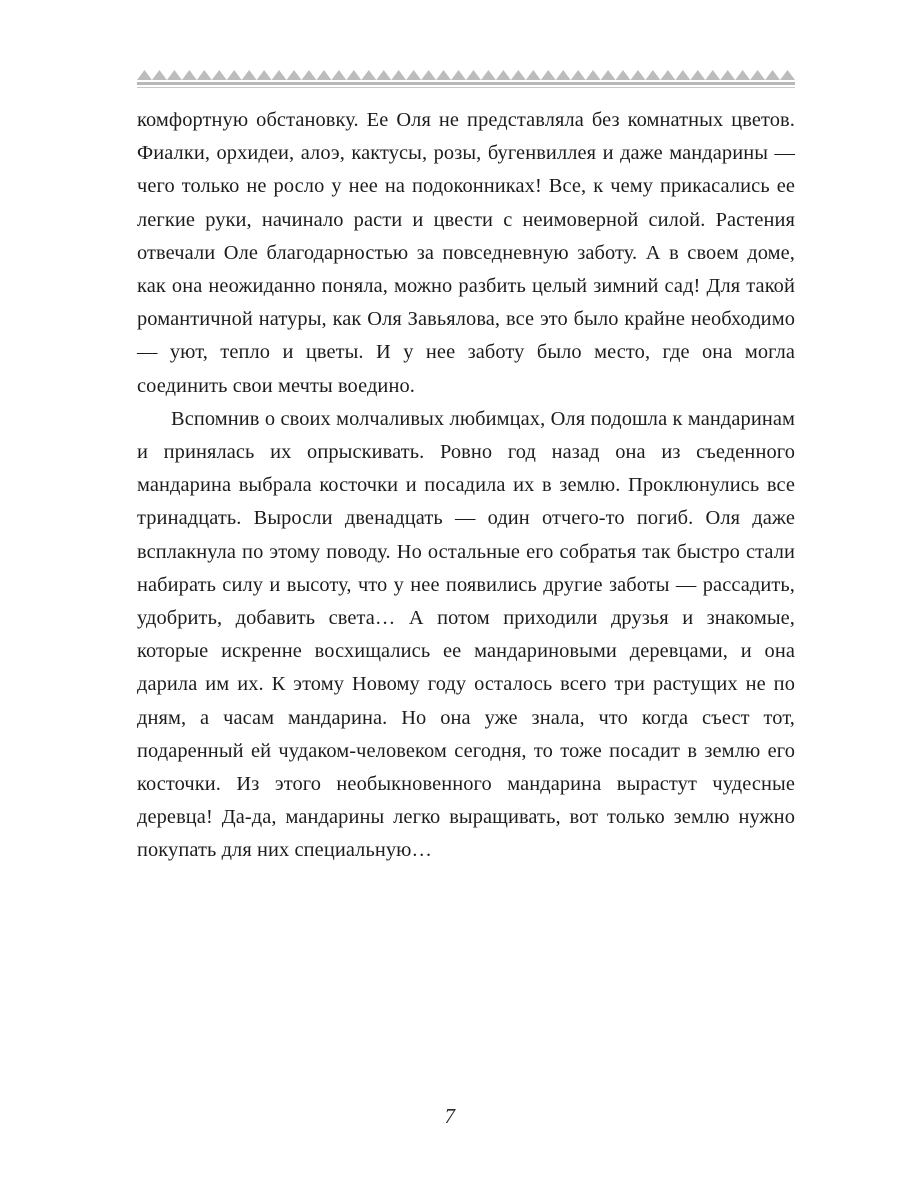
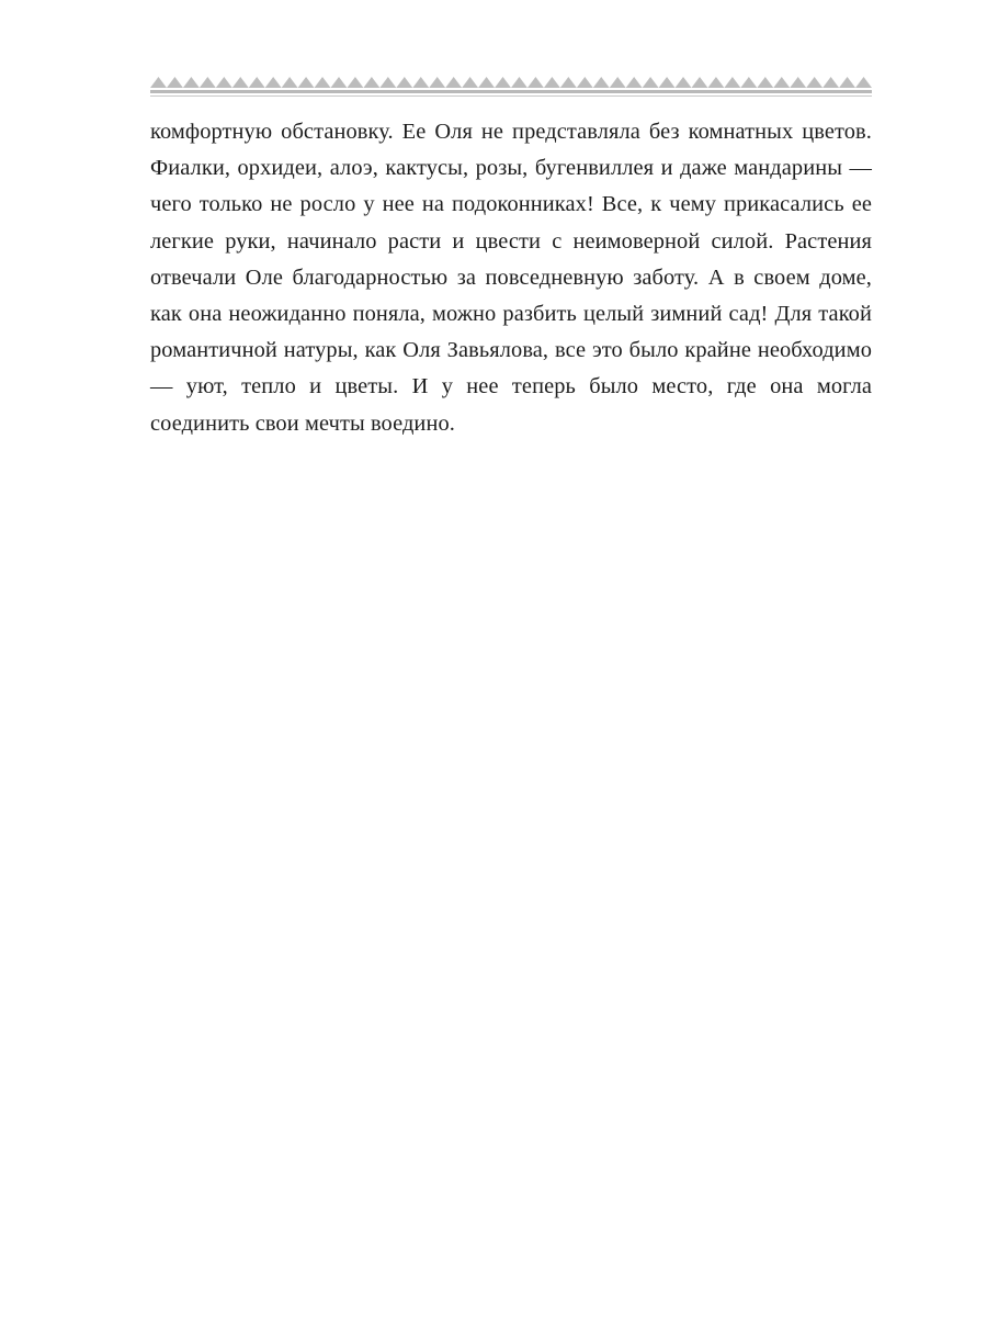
- комфортную обстановку. Ее Оля не представляла без комнатных цветов. Фиалки, орхидеи, алоэ, кактусы, розы, бугенвиллея и даже мандарины — чего только не росло у нее на подоконниках! Все, к чему прикасались ее легкие руки, начинало расти и цвести с неимоверной силой. Растения отвечали Оле благодарностью за повседневную заботу. А в своем доме, как она неожиданно поняла, можно разбить целый зимний сад! Для такой романтичной натуры, как Оля Завьялова, все это было крайне необходимо — уют, тепло и цветы. И у нее заботу было место, где она могла соединить свои мечты воедино.
+ комфортную обстановку. Ее Оля не представляла без комнатных цветов. Фиалки, орхидеи, алоэ, кактусы, розы, бугенвиллея и даже мандарины — чего только не росло у нее на подоконниках! Все, к чему прикасались ее легкие руки, начинало расти и цвести с неимоверной силой. Растения отвечали Оле благодарностью за повседневную заботу. А в своем доме, как она неожиданно поняла, можно разбить целый зимний сад! Для такой романтичной натуры, как Оля Завьялова, все это было крайне необходимо — уют, тепло и цветы. И у нее теперь было место, где она могла соединить свои мечты воедино.
- Вспомнив о своих молчаливых любимцах, Оля подошла к мандаринам и принялась их опрыскивать. Ровно год назад она из съеденного мандарина выбрала косточки и посадила их в землю. Проклюнулись все тринадцать. Выросли двенадцать — один отчего-то погиб. Оля даже всплакнула по этому поводу. Но остальные его собратья так быстро стали набирать силу и высоту, что у нее появились другие заботы — рассадить, удобрить, добавить света… А потом приходили друзья и знакомые, которые искренне восхищались ее мандариновыми деревцами, и она дарила им их. К этому Новому году осталось всего три растущих не по дням, а часам мандарина. Но она уже знала, что когда съест тот, подаренный ей чудаком-человеком сегодня, то тоже посадит в землю его косточки. Из этого необыкновенного мандарина вырастут чудесные деревца! Да-да, мандарины легко выращивать, вот только землю нужно покупать для них специальную…
- 7
